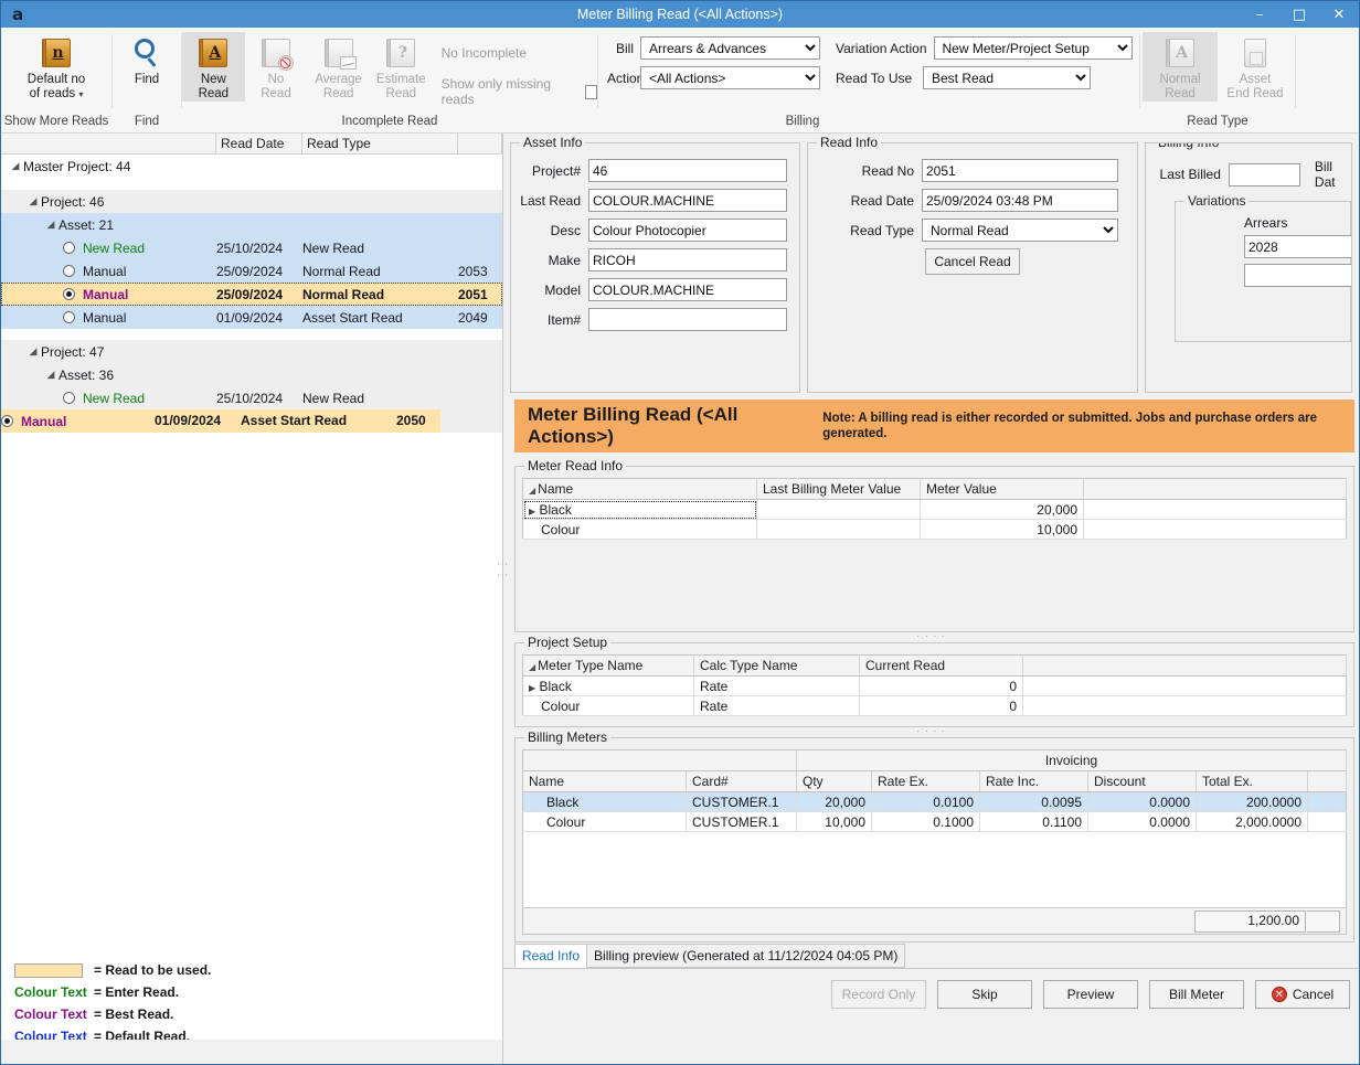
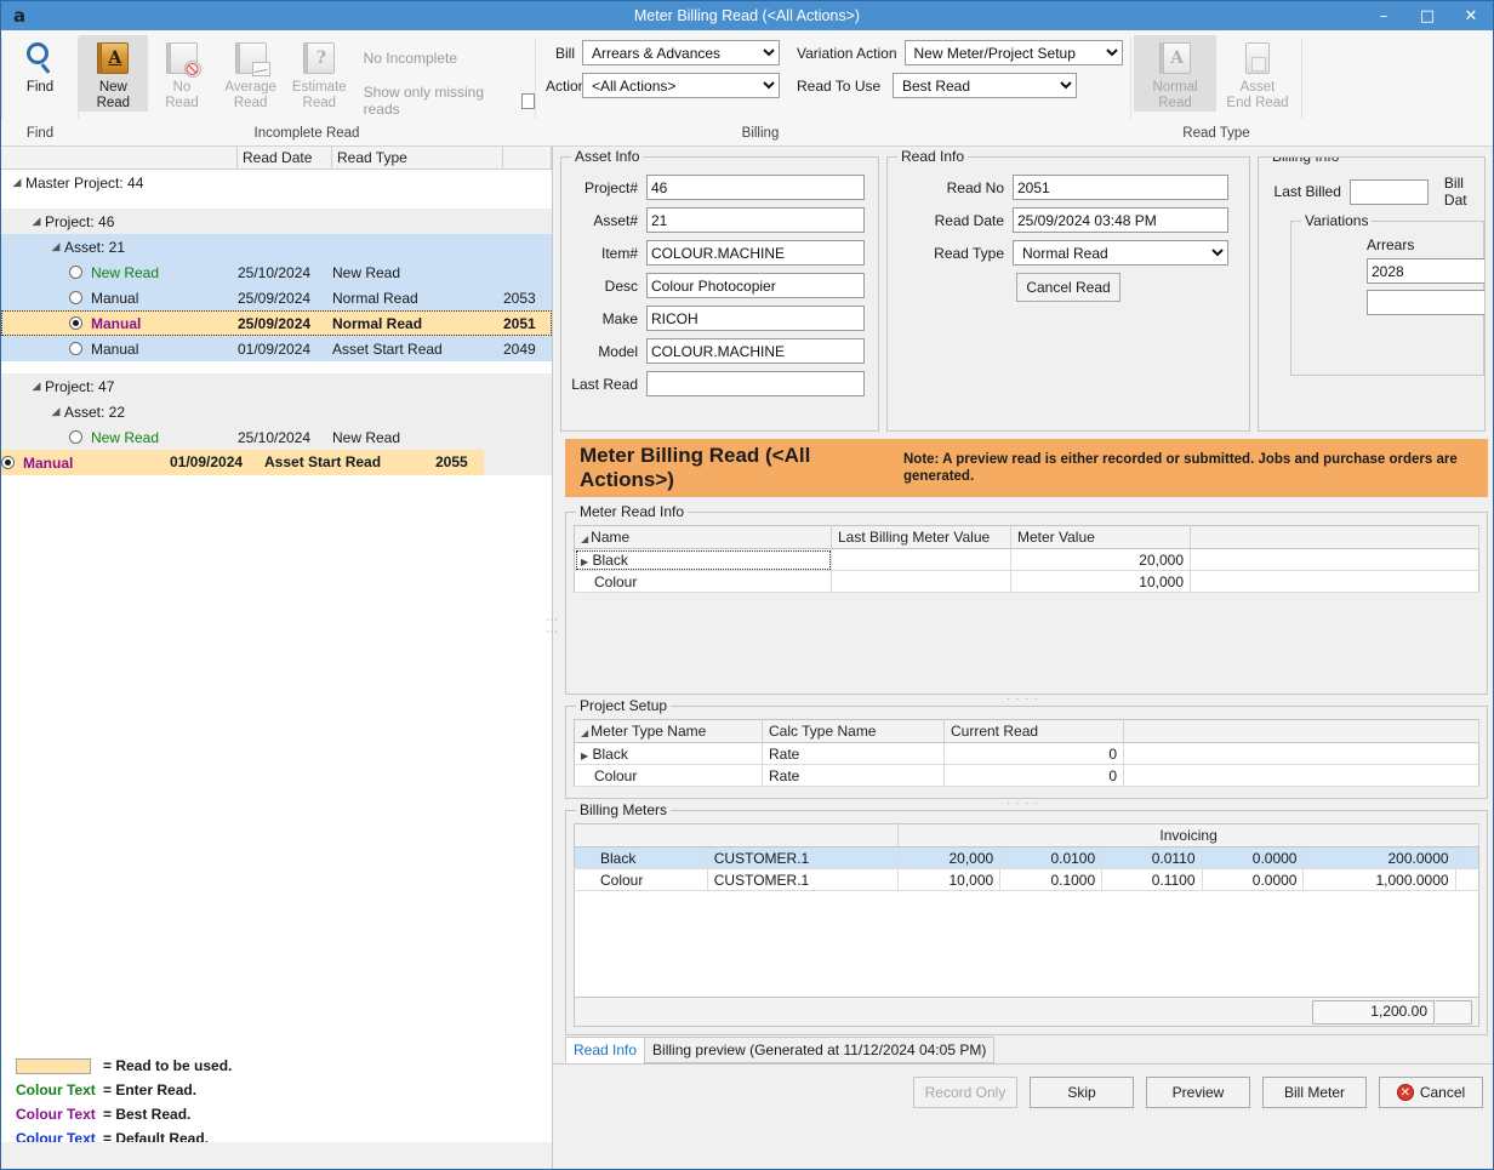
  a
  Meter Billing Read (<All Actions>)
  –
  □
  ✕
- n
- Default no
- of reads ▾
- Show More Reads
  Find
  Find
  A
  New
  Read
  🚫
  No
  Read
  Average
  Read
  ?
  Estimate
  Read
  No Incomplete
  Show only missing reads
  Incomplete Read
  Bill
  Arrears & Advances
  Actio
  <All Actions>
  Variation Action
  New Meter/Project Setup
  Read To Use
  Best Read
  Billing
  A
  Normal
  Read
  Asset
  End Read
  Read Type
  Read Date
  Read Type
  ◢
  Master Project: 44
  ◢
  Project: 46
  ◢
  Asset: 21
  New Read
  25/10/2024
  New Read
  Manual
  25/09/2024
  Normal Read
  2053
  Manual
  25/09/2024
  Normal Read
  2051
  Manual
  01/09/2024
  Asset Start Read
  2049
  ◢
  Project: 47
  ◢
- Asset: 36
+ Asset: 22
  New Read
  25/10/2024
  New Read
  Manual
  01/09/2024
  Asset Start Read
- 2050
+ 2055
  = Read to be used.
  Colour Text
  = Enter Read.
  Colour Text
  = Best Read.
  Colour Text
  = Default Read.
  Asset Info
  Project#
  46
+ Asset#
+ 21
- Last Read
+ Item#
  COLOUR.MACHINE
  Desc
  Colour Photocopier
  Make
  RICOH
  Model
  COLOUR.MACHINE
- Item#
+ Last Read
  Read Info
  Read No
  2051
  Read Date
  25/09/2024 03:48 PM
  Read Type
  Normal Read
  Cancel Read
  Last Billed
  Bill Dat
  Variations
  Arrears
  2028
  Meter Billing Read (<All Actions>)
- Note: A billing read is either recorded or submitted. Jobs and purchase orders are generated.
+ Note: A preview read is either recorded or submitted. Jobs and purchase orders are generated.
  Meter Read Info
  ◢ Name	Last Billing Meter Value	Meter Value
  ▶ Black		20,000
  Colour		10,000
  · · · ·
  Project Setup
  ◢ Meter Type Name	Calc Type Name	Current Read
  ▶ Black	Rate	0
  Colour	Rate	0
  · · · ·
  Billing Meters
  	Invoicing
- Name	Card#	Qty	Rate Ex.	Rate Inc.	Discount	Total Ex.
- Black	CUSTOMER.1	20,000	0.0100	0.0095	0.0000	200.0000
+ Black	CUSTOMER.1	20,000	0.0100	0.0110	0.0000	200.0000
- Colour	CUSTOMER.1	10,000	0.1000	0.1100	0.0000	2,000.0000
+ Colour	CUSTOMER.1	10,000	0.1000	0.1100	0.0000	1,000.0000
  1,200.00
  Read Info
  Billing preview (Generated at 11/12/2024 04:05 PM)
  Record Only
  Skip
  Preview
  Bill Meter
  ✕
  Cancel
